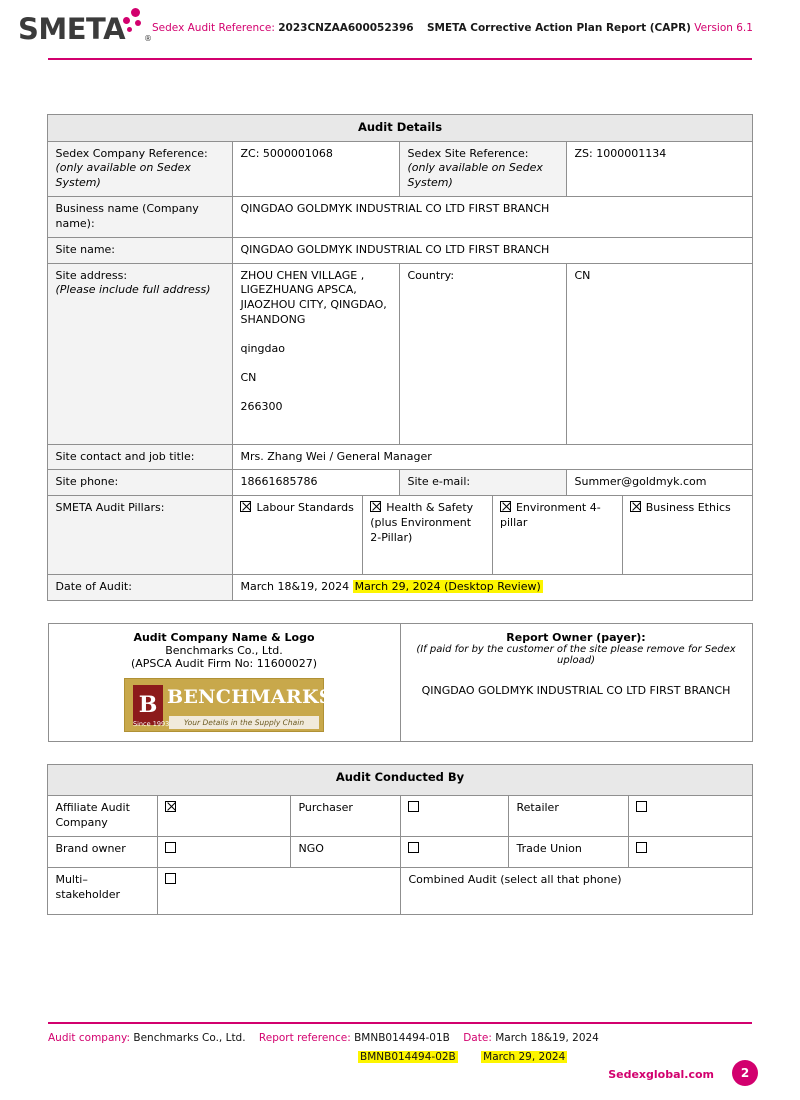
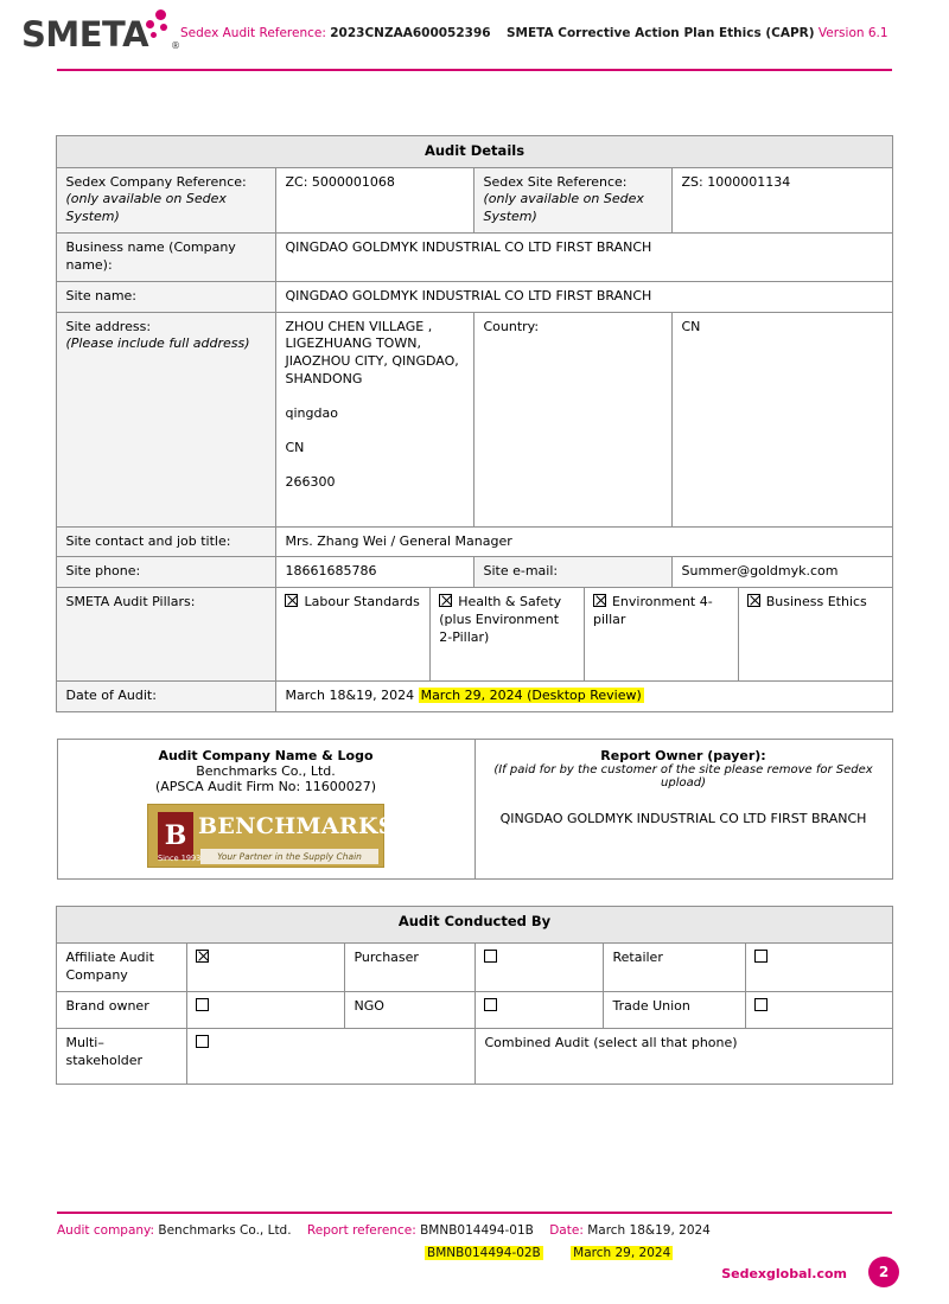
  SMETA
  ®
- Sedex Audit Reference: 2023CNZAA600052396 SMETA Corrective Action Plan Report (CAPR) Version 6.1
+ Sedex Audit Reference: 2023CNZAA600052396 SMETA Corrective Action Plan Ethics (CAPR) Version 6.1
  Audit Details
  Sedex Company Reference: (only available on Sedex System)	ZC: 5000001068	Sedex Site Reference: (only available on Sedex System)	ZS: 1000001134
  Business name (Company name):	QINGDAO GOLDMYK INDUSTRIAL CO LTD FIRST BRANCH
  Site name:	QINGDAO GOLDMYK INDUSTRIAL CO LTD FIRST BRANCH
- Site address: (Please include full address)	ZHOU CHEN VILLAGE , LIGEZHUANG APSCA, JIAOZHOU CITY, QINGDAO, SHANDONG qingdao CN 266300	Country:	CN
+ Site address: (Please include full address)	ZHOU CHEN VILLAGE , LIGEZHUANG TOWN, JIAOZHOU CITY, QINGDAO, SHANDONG qingdao CN 266300	Country:	CN
  Site contact and job title:	Mrs. Zhang Wei / General Manager
  Site phone:	18661685786	Site e-mail:	Summer@goldmyk.com
  SMETA Audit Pillars:
  Labour Standards	Health & Safety (plus Environment 2-Pillar)	Environment 4-pillar	Business Ethics
  Date of Audit:	March 18&19, 2024 March 29, 2024 (Desktop Review)
- Audit Company Name & Logo Benchmarks Co., Ltd. (APSCA Audit Firm No: 11600027) B BENCHMARKS Since 1993 Your Details in the Supply Chain	Report Owner (payer): (If paid for by the customer of the site please remove for Sedex upload) QINGDAO GOLDMYK INDUSTRIAL CO LTD FIRST BRANCH
+ Audit Company Name & Logo Benchmarks Co., Ltd. (APSCA Audit Firm No: 11600027) B BENCHMARKS Since 1993 Your Partner in the Supply Chain	Report Owner (payer): (If paid for by the customer of the site please remove for Sedex upload) QINGDAO GOLDMYK INDUSTRIAL CO LTD FIRST BRANCH
  Audit Conducted By
  Affiliate Audit Company		Purchaser		Retailer
  Brand owner		NGO		Trade Union
  Multi–stakeholder		Combined Audit (select all that phone)
  Audit company: Benchmarks Co., Ltd. Report reference: BMNB014494-01B Date: March 18&19, 2024
  BMNB014494-02B March 29, 2024
  Sedexglobal.com
  2
